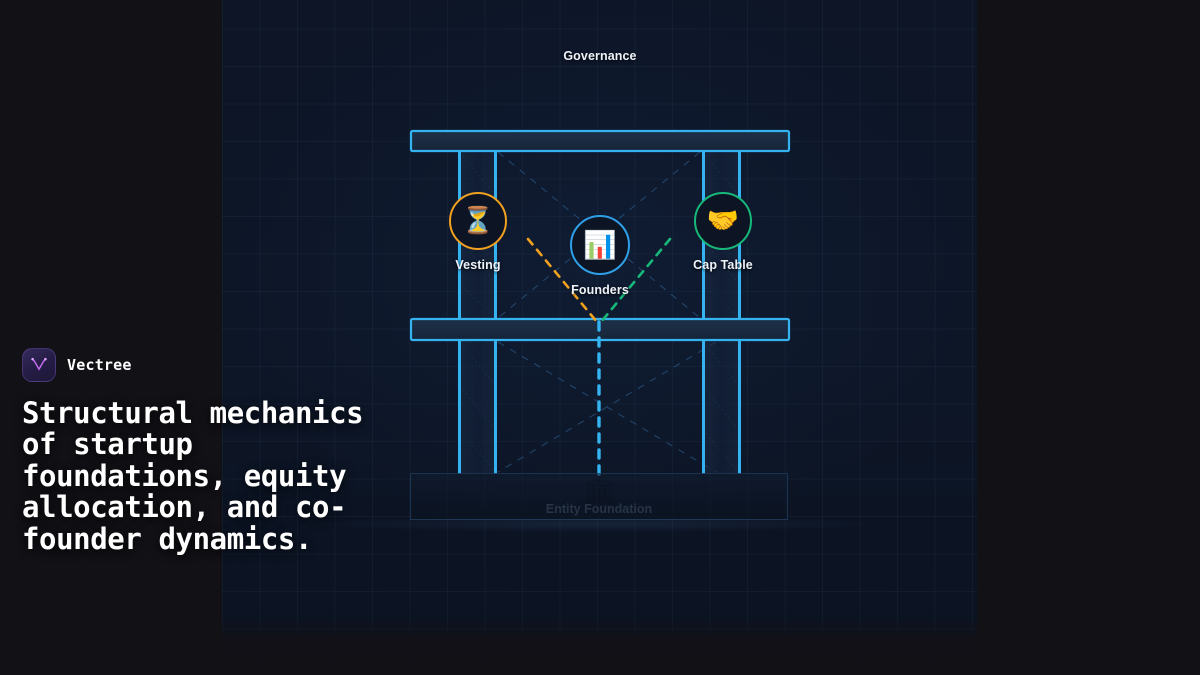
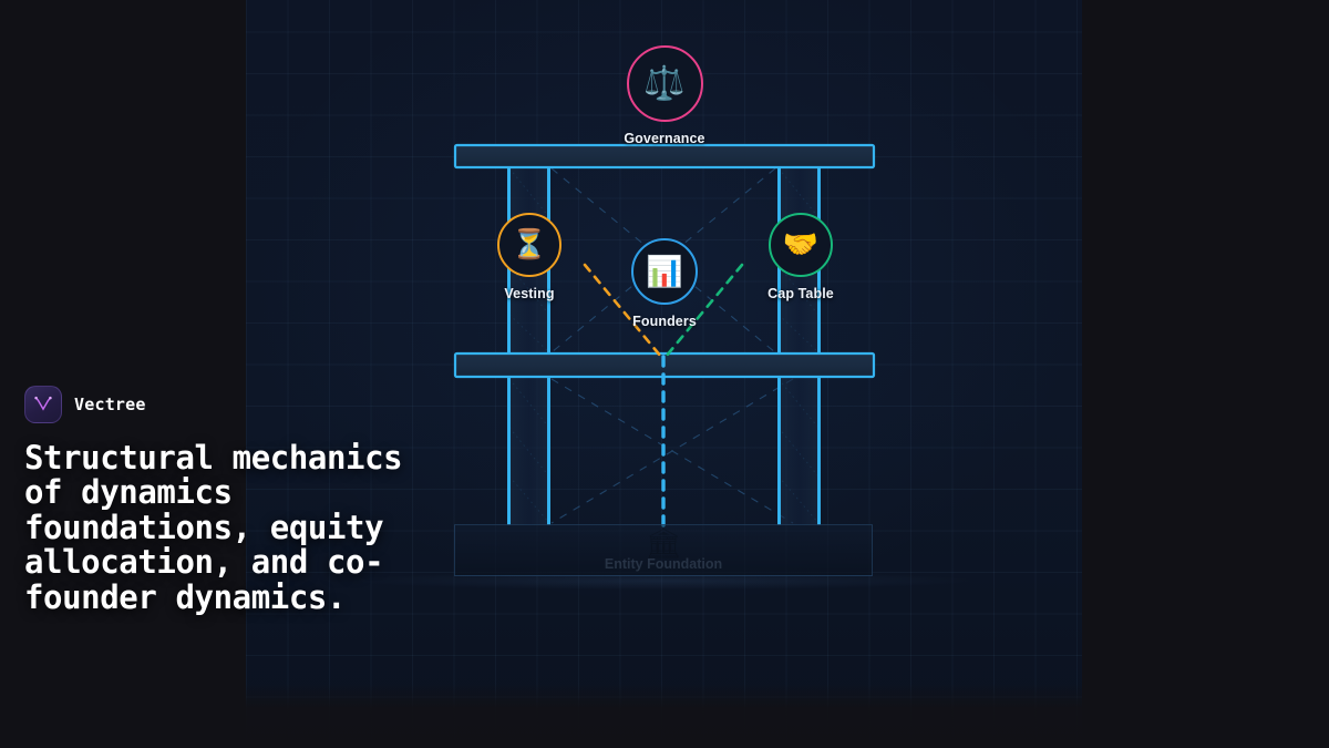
  🏛
  Entity Foundation
+ ⚖️
  Governance
  ⏳
  Vesting
  📊
  Founders
  🤝
  Cap Table
  Vectree
- Structural mechanics of startup foundations, equity allocation, and co-founder dynamics.
+ Structural mechanics of dynamics foundations, equity allocation, and co-founder dynamics.
